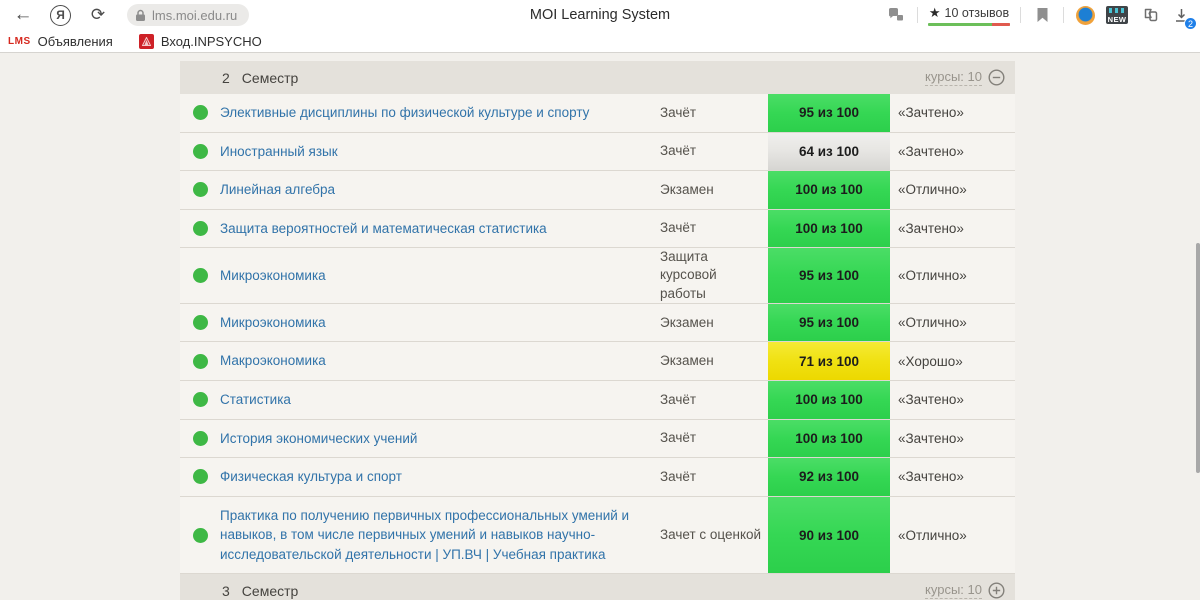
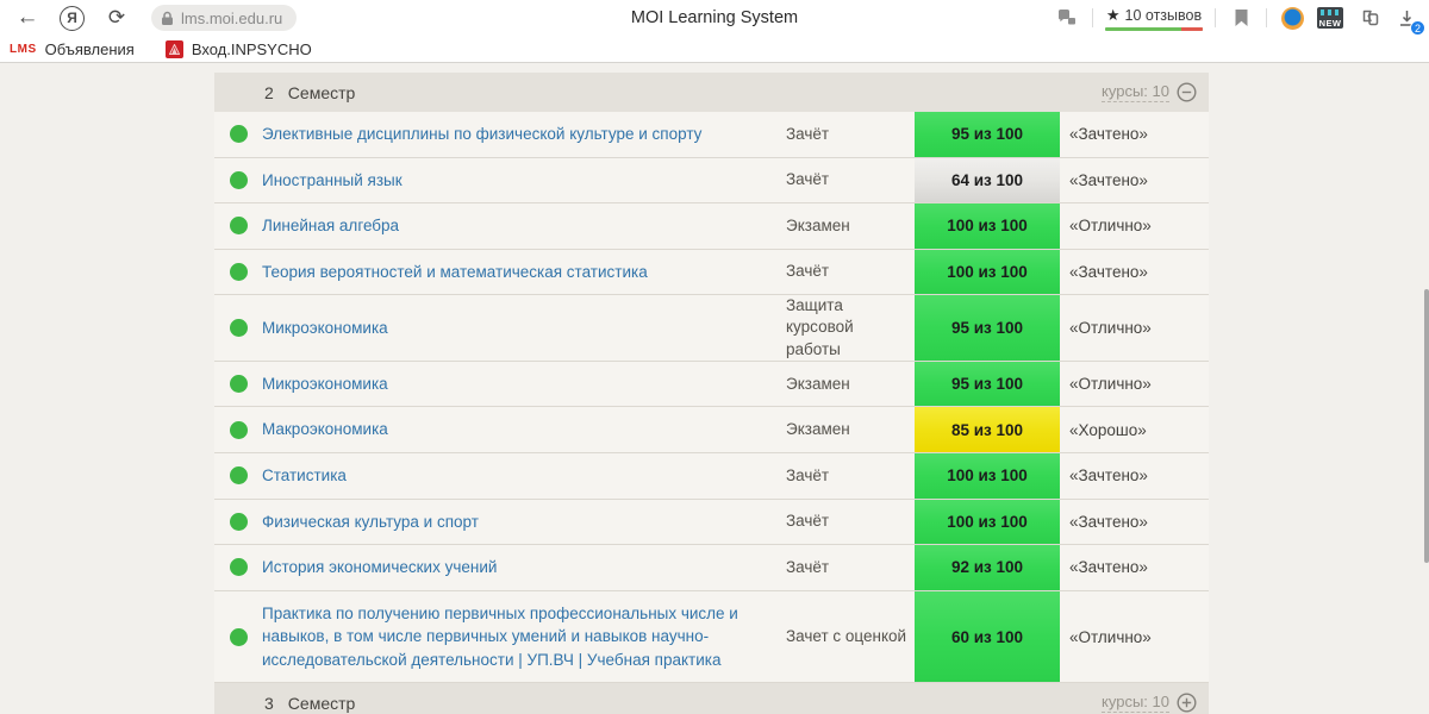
  ←
  Я
  ⟳
  lms.moi.edu.ru
  MOI Learning System
  ★
  10 отзывов
  NEW
  2
  LMS
  Объявления
  Вход.INPSYCHO
  2
  Семестр
  курсы: 10
  Элективные дисциплины по физической культуре и спорту
  Зачёт
  95 из 100
  «Зачтено»
  Иностранный язык
  Зачёт
  64 из 100
  «Зачтено»
  Линейная алгебра
  Экзамен
  100 из 100
  «Отлично»
- Защита вероятностей и математическая статистика
+ Теория вероятностей и математическая статистика
  Зачёт
  100 из 100
  «Зачтено»
  Микроэкономика
  Защита курсовой работы
  95 из 100
  «Отлично»
  Микроэкономика
  Экзамен
  95 из 100
  «Отлично»
  Макроэкономика
  Экзамен
- 71 из 100
+ 85 из 100
  «Хорошо»
  Статистика
  Зачёт
  100 из 100
  «Зачтено»
- История экономических учений
+ Физическая культура и спорт
  Зачёт
  100 из 100
  «Зачтено»
- Физическая культура и спорт
+ История экономических учений
  Зачёт
  92 из 100
  «Зачтено»
- Практика по получению первичных профессиональных умений и навыков, в том числе первичных умений и навыков научно-исследовательской деятельности | УП.ВЧ | Учебная практика
+ Практика по получению первичных профессиональных числе и навыков, в том числе первичных умений и навыков научно-исследовательской деятельности | УП.ВЧ | Учебная практика
  Зачет с оценкой
- 90 из 100
+ 60 из 100
  «Отлично»
  3
  Семестр
  курсы: 10
